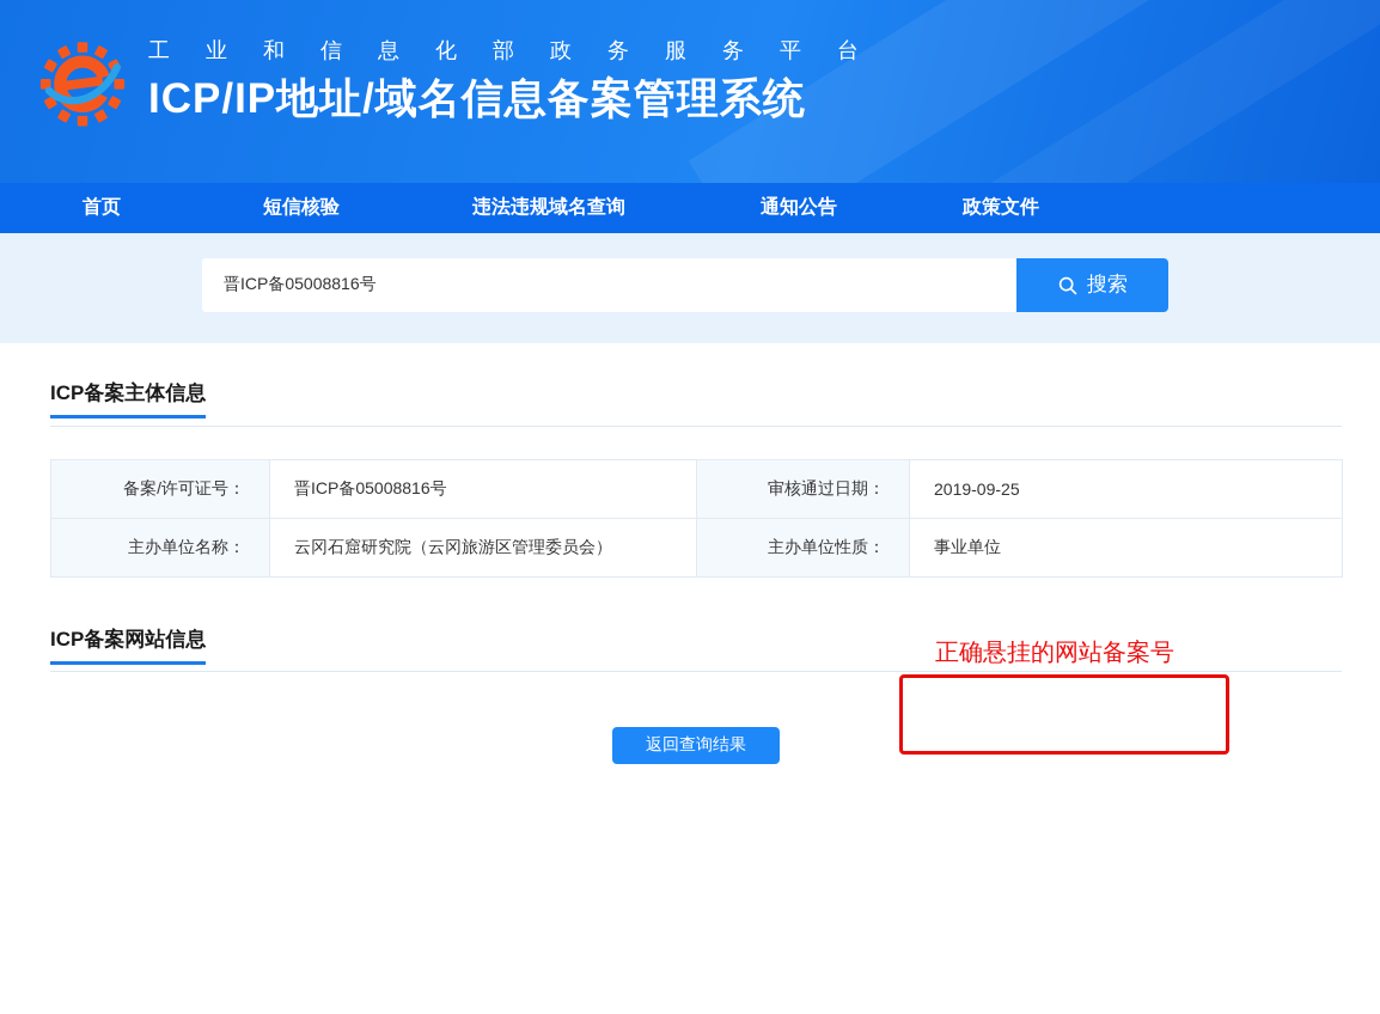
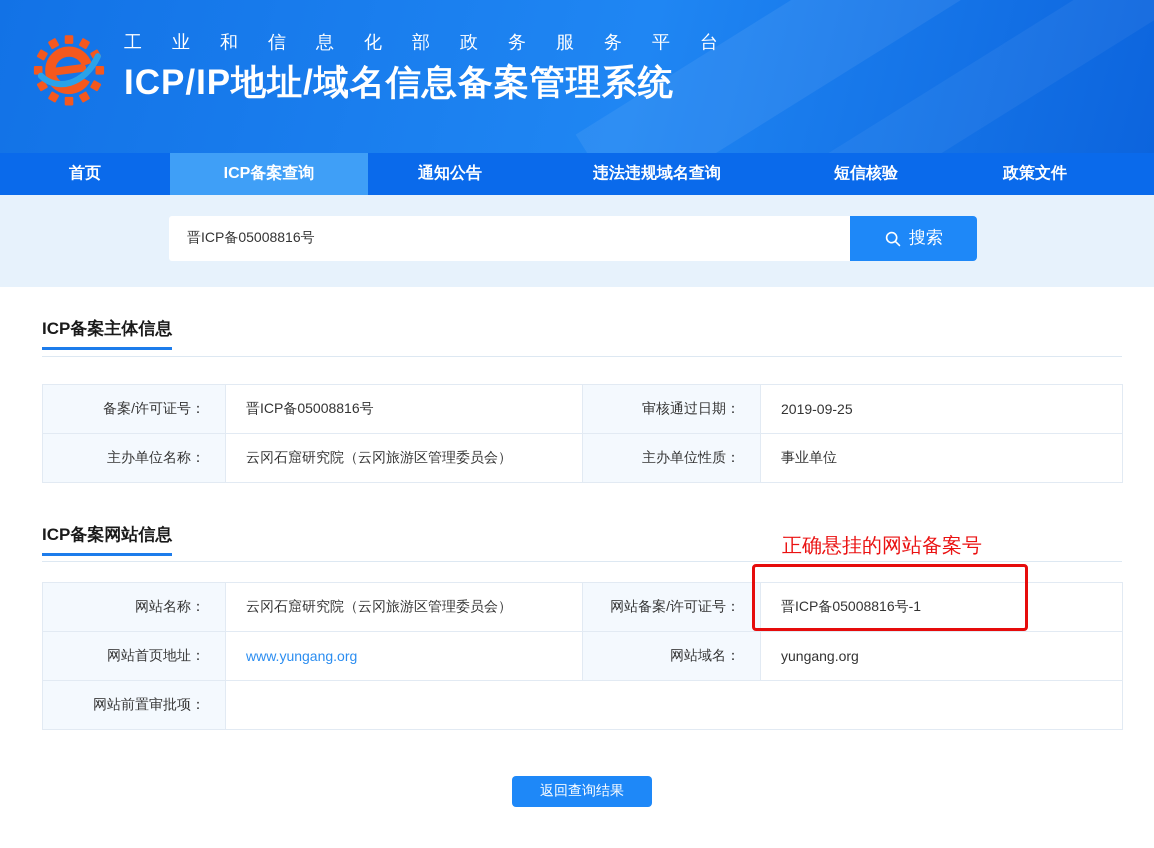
  工业和信息化部政务服务平台
  ICP/IP地址/域名信息备案管理系统
  首页
+ ICP备案查询
- 短信核验
+ 通知公告
  违法违规域名查询
- 通知公告
+ 短信核验
  政策文件
  晋ICP备05008816号
  搜索
  ICP备案主体信息
  备案/许可证号：	晋ICP备05008816号	审核通过日期：	2019-09-25
  主办单位名称：	云冈石窟研究院（云冈旅游区管理委员会）	主办单位性质：	事业单位
  ICP备案网站信息
  正确悬挂的网站备案号
+ 网站名称：	云冈石窟研究院（云冈旅游区管理委员会）	网站备案/许可证号：	晋ICP备05008816号-1
+ 网站首页地址：	www.yungang.org	网站域名：	yungang.org
+ 网站前置审批项：
  返回查询结果
